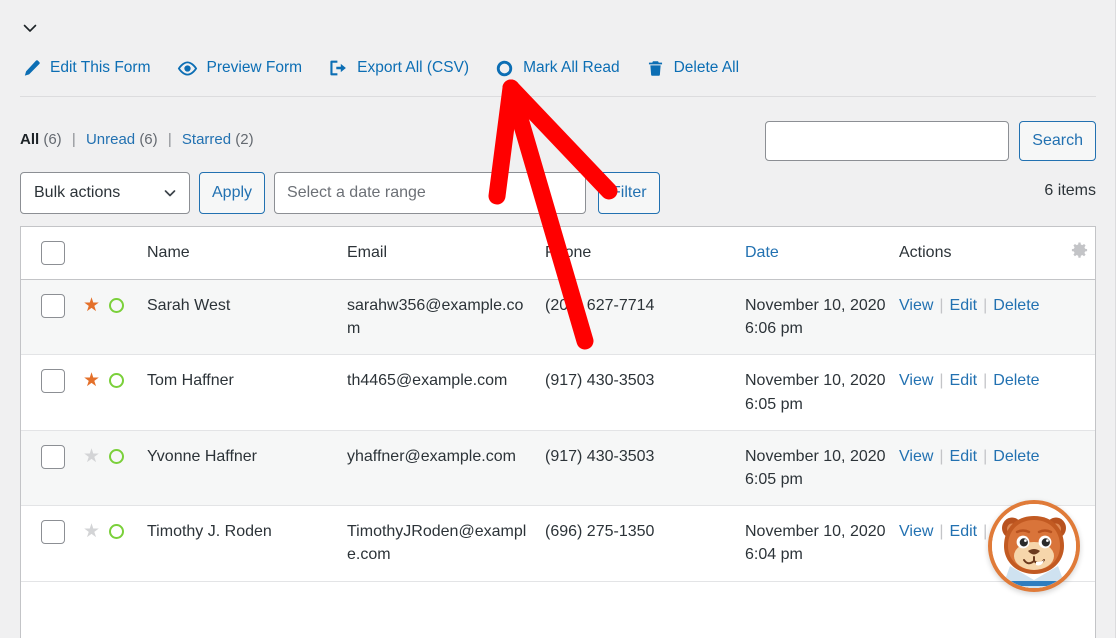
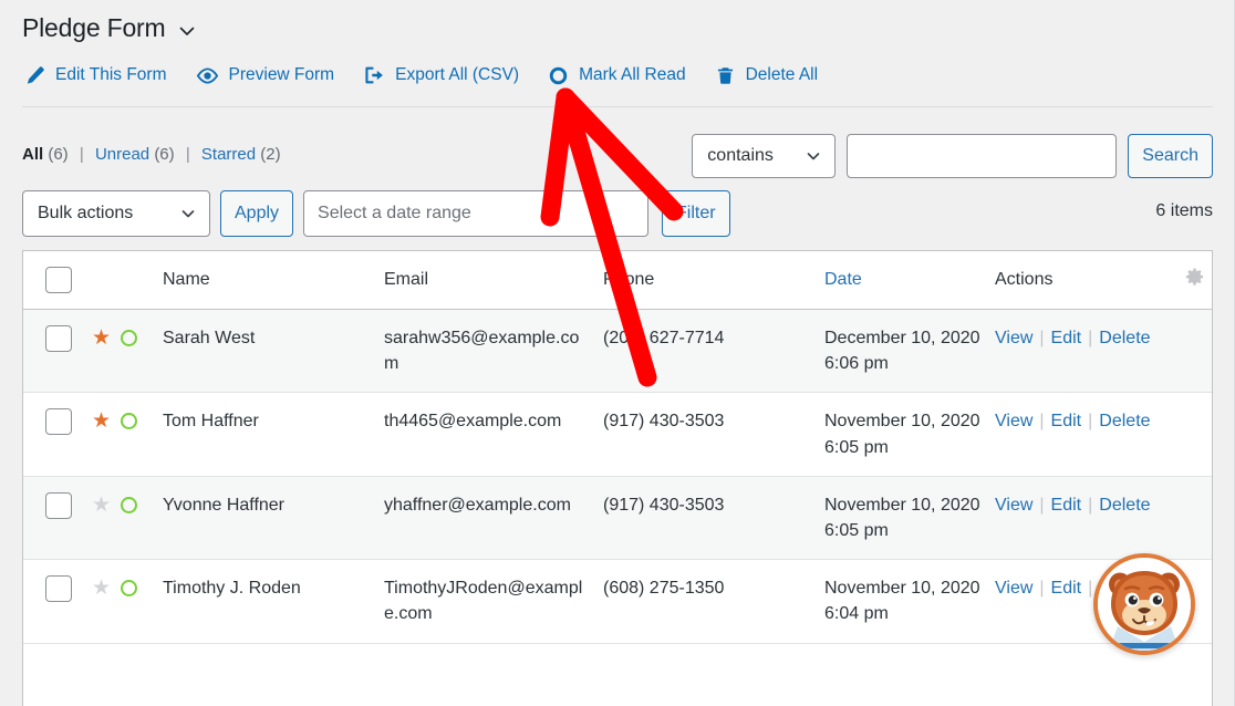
+ Pledge Form
  Edit This Form
  Preview Form
  Export All (CSV)
  Mark All Read
  Delete All
  All (6) | Unread (6) | Starred (2)
+ contains
  Search
  Bulk actions
  Apply
  Select a date range
  ilter
  6 items
  		Name	Email	one	Date	Actions
- 	★	Sarah West	sarahw356@example.com	(20 627-7714	November 10, 2020 6:06 pm	View | Edit | Delete
+ 	★	Sarah West	sarahw356@example.com	(20 627-7714	December 10, 2020 6:06 pm	View | Edit | Delete
  	★	Tom Haffner	th4465@example.com	(917) 430-3503	November 10, 2020 6:05 pm	View | Edit | Delete
  	★	Yvonne Haffner	yhaffner@example.com	(917) 430-3503	November 10, 2020 6:05 pm	View | Edit | Delete
- 	★	Timothy J. Roden	TimothyJRoden@example.com	(696) 275-1350	November 10, 2020 6:04 pm	View | Edit |
+ 	★	Timothy J. Roden	TimothyJRoden@example.com	(608) 275-1350	November 10, 2020 6:04 pm	View | Edit |
